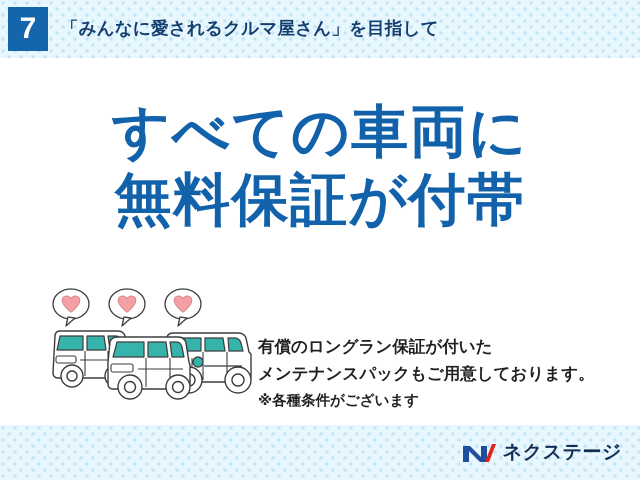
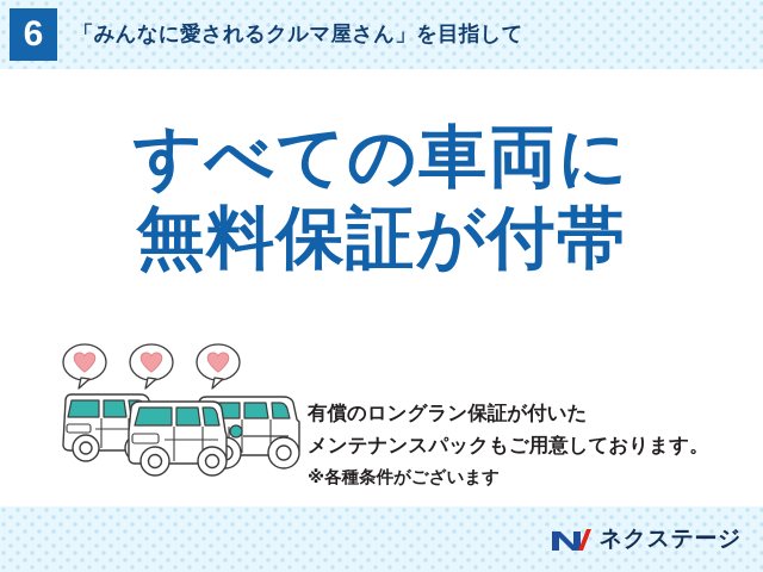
- 7
+ 6
  「みんなに愛されるクルマ屋さん」を目指して
  すべての車両に
  無料保証が付帯
  有償のロングラン保証が付いた
  メンテナンスパックもご用意しております。
  ※各種条件がございます
  ネクステージ
